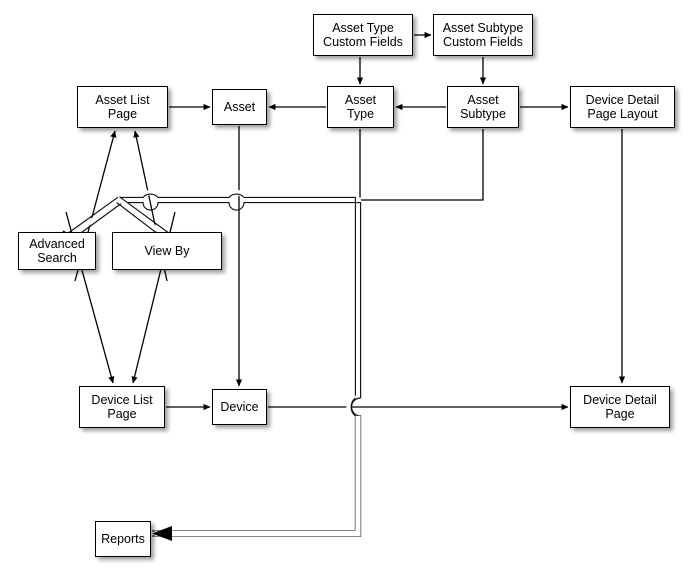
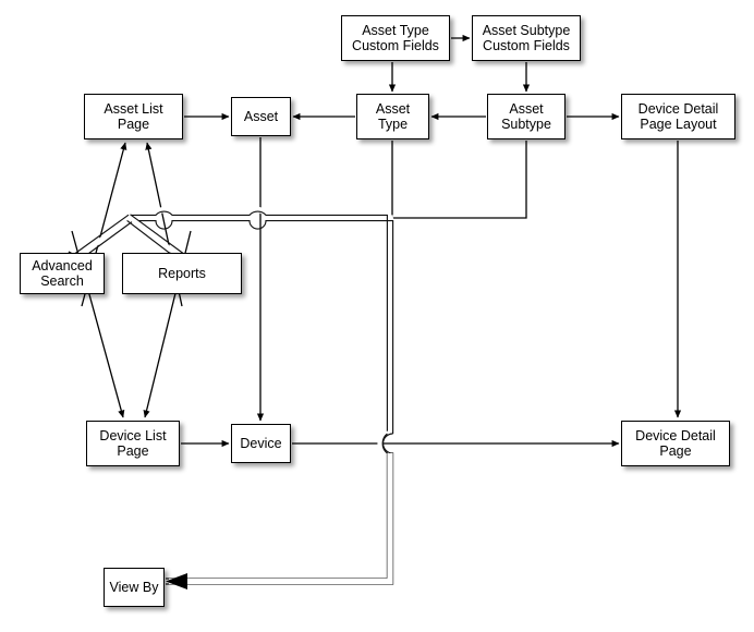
  Asset Type
  Custom Fields
  Asset Subtype
  Custom Fields
  Asset List
  Page
  Asset
  Asset
  Type
  Asset
  Subtype
  Device Detail
  Page Layout
  Advanced
  Search
- View By
+ Reports
  Device List
  Page
  Device
  Device Detail
  Page
- Reports
+ View By
